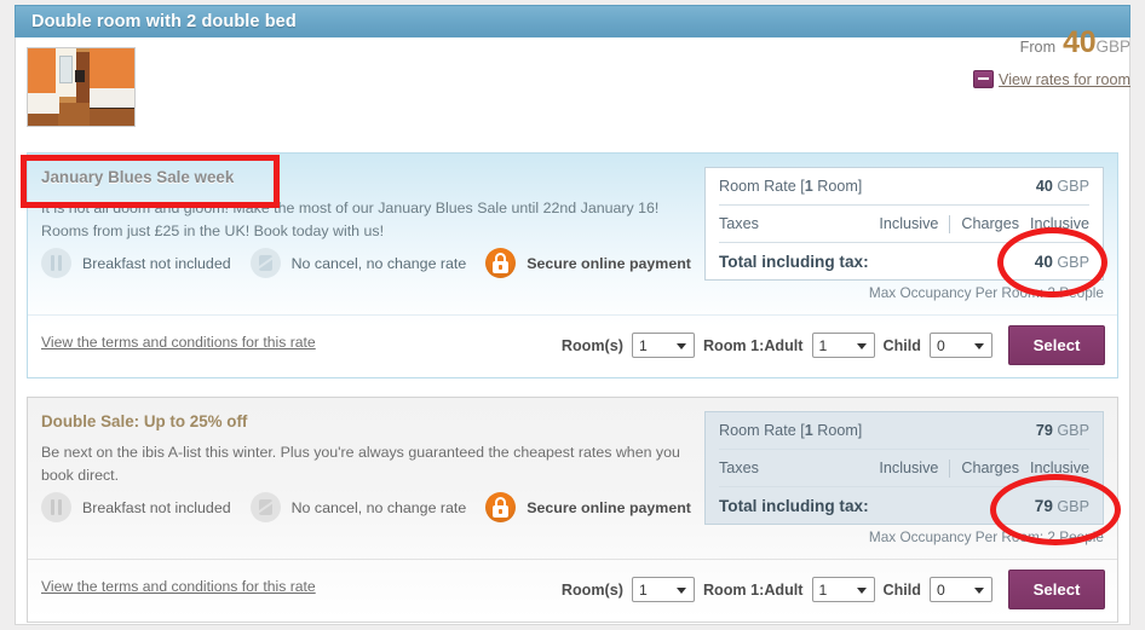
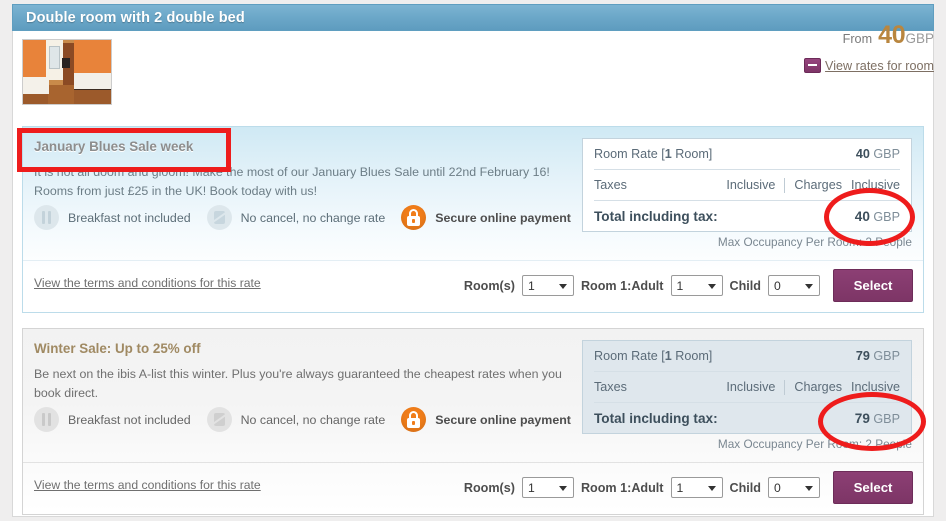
  Double room with 2 double bed
  From 40GBP
  View rates for room
  January Blues Sale week
- It is not all doom and gloom! Make the most of our January Blues Sale until 22nd January 16! Rooms from just £25 in the UK! Book today with us!
+ It is not all doom and gloom! Make the most of our January Blues Sale until 22nd February 16! Rooms from just £25 in the UK! Book today with us!
  Breakfast not included
  No cancel, no change rate
  Secure online payment
  Room Rate [1 Room]
  40 GBP
  Taxes
  Inclusive
  Charges
  Inclusive
  Total including tax:
  40 GBP
  Max Occupancy Per Room: 2 People
  View the terms and conditions for this rate
  Room(s)
  1
  Room 1:Adult
  1
  Child
  0
  Select
- Double Sale: Up to 25% off
+ Winter Sale: Up to 25% off
  Be next on the ibis A-list this winter. Plus you're always guaranteed the cheapest rates when you book direct.
  Breakfast not included
  No cancel, no change rate
  Secure online payment
  Room Rate [1 Room]
  79 GBP
  Taxes
  Inclusive
  Charges
  Inclusive
  Total including tax:
  79 GBP
  Max Occupancy Per Room: 2 People
  View the terms and conditions for this rate
  Room(s)
  1
  Room 1:Adult
  1
  Child
  0
  Select
